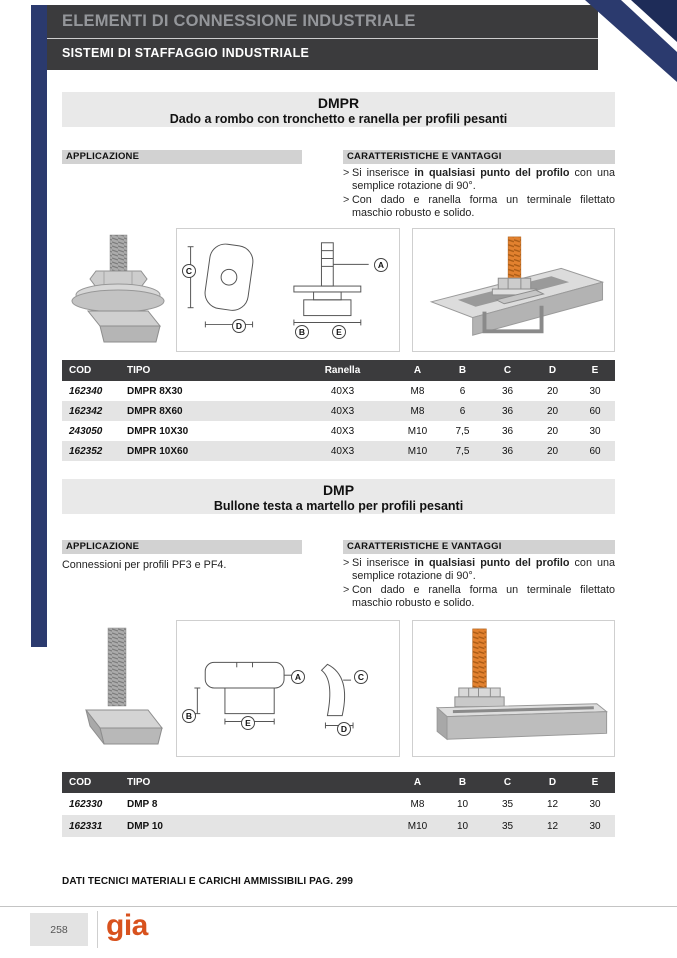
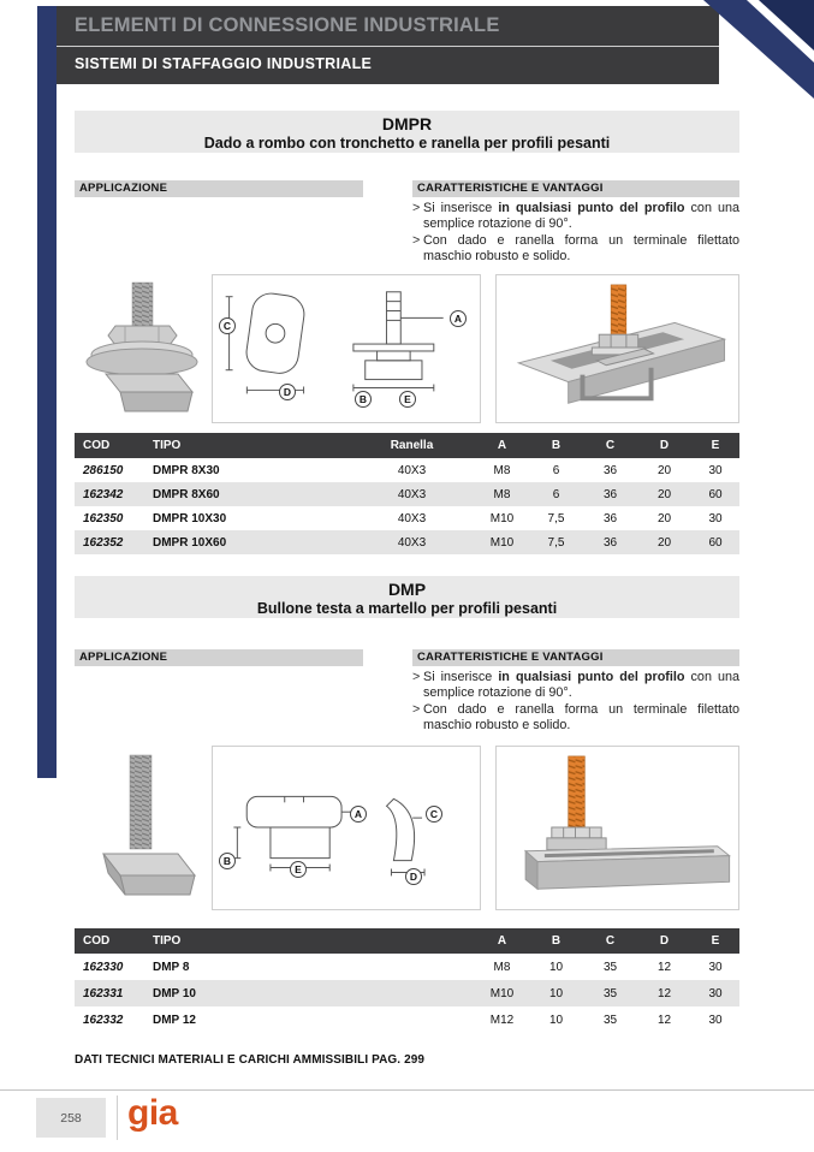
  ELEMENTI DI CONNESSIONE INDUSTRIALE
  SISTEMI DI STAFFAGGIO INDUSTRIALE
  DMPR
  Dado a rombo con tronchetto e ranella per profili pesanti
  APPLICAZIONE
  CARATTERISTICHE E VANTAGGI
  >
  Si inserisce in qualsiasi punto del profilo con una semplice rotazione di 90°.
  >
  Con dado e ranella forma un terminale filettato maschio robusto e solido.
  C
  D
  B
  A
  E
  COD	TIPO	Ranella	A	B	C	D	E
- 162340	DMPR 8X30	40X3	M8	6	36	20	30
+ 286150	DMPR 8X30	40X3	M8	6	36	20	30
  162342	DMPR 8X60	40X3	M8	6	36	20	60
- 243050	DMPR 10X30	40X3	M10	7,5	36	20	30
+ 162350	DMPR 10X30	40X3	M10	7,5	36	20	30
  162352	DMPR 10X60	40X3	M10	7,5	36	20	60
  DMP
  Bullone testa a martello per profili pesanti
  APPLICAZIONE
- Connessioni per profili PF3 e PF4.
  CARATTERISTICHE E VANTAGGI
  >
  Si inserisce in qualsiasi punto del profilo con una semplice rotazione di 90°.
  >
  Con dado e ranella forma un terminale filettato maschio robusto e solido.
  A
  B
  E
  C
  D
  COD	TIPO	A	B	C	D	E
  162330	DMP 8	M8	10	35	12	30
  162331	DMP 10	M10	10	35	12	30
+ 162332	DMP 12	M12	10	35	12	30
  DATI TECNICI MATERIALI E CARICHI AMMISSIBILI PAG. 299
  258
  gia
